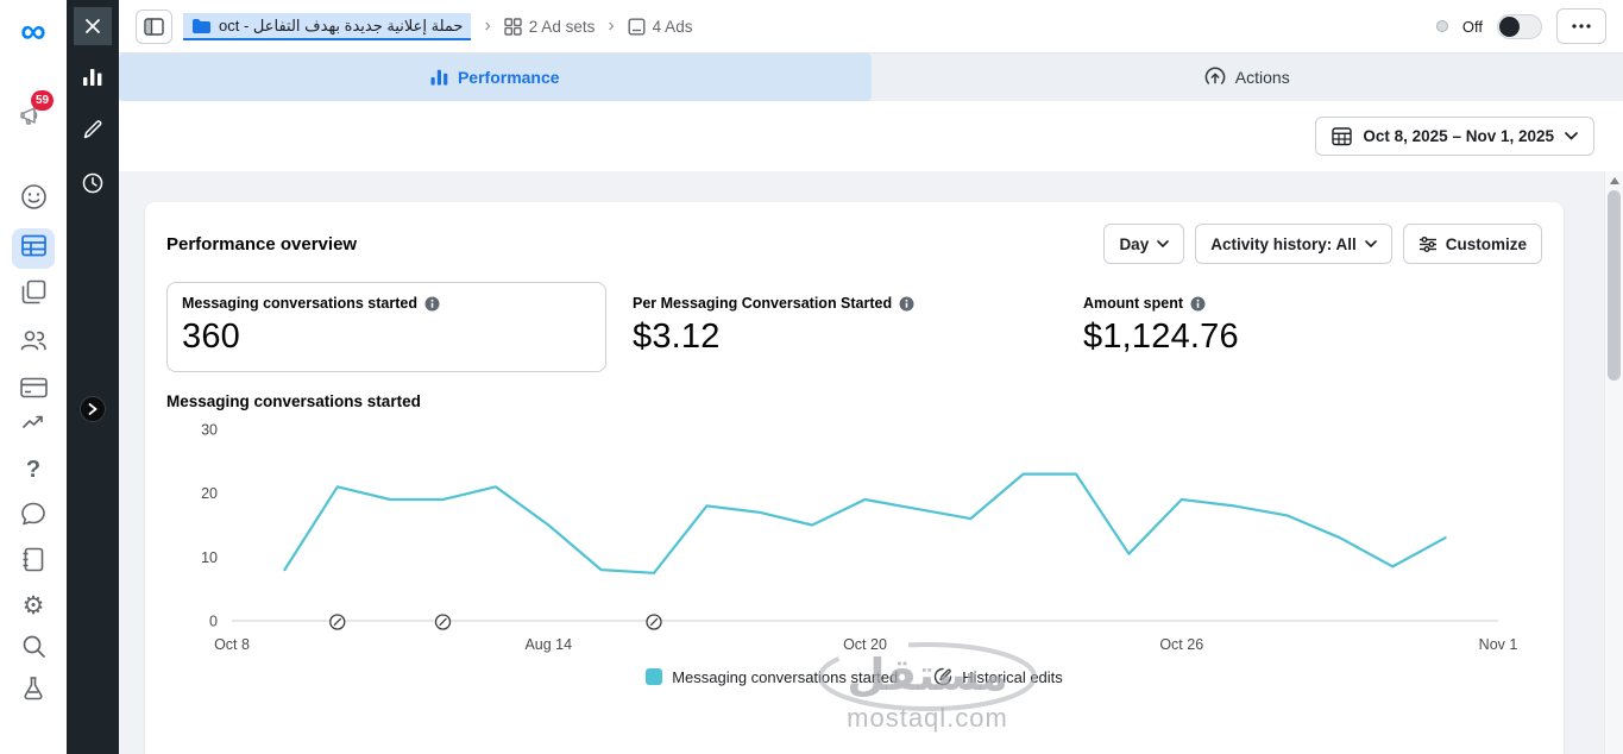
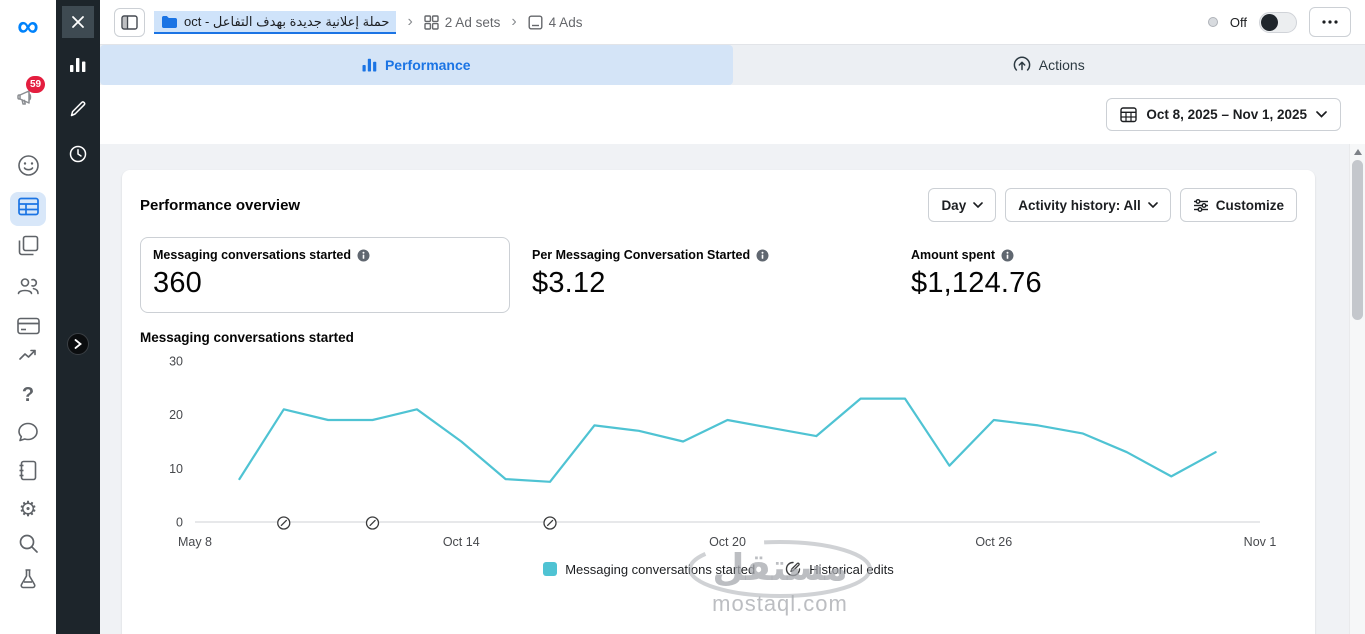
  ∞
  59
  ?
  ⚙
  حملة إعلانية جديدة بهدف التفاعل - oct
  ›
  2 Ad sets
  ›
  4 Ads
  Off
  Performance
  Actions
  Oct 8, 2025 – Nov 1, 2025
  Performance overview
  Day
  Activity history: All
  Customize
  Messaging conversations started
  360
  Per Messaging Conversation Started
  $3.12
  Amount spent
  $1,124.76
  Messaging conversations started
  0
  10
  20
  30
- Oct 8
+ May 8
- Aug 14
+ Oct 14
  Oct 20
  Oct 26
  Nov 1
  Messaging conversations started
  Historical edits
  مستقل
  mostaql.com
